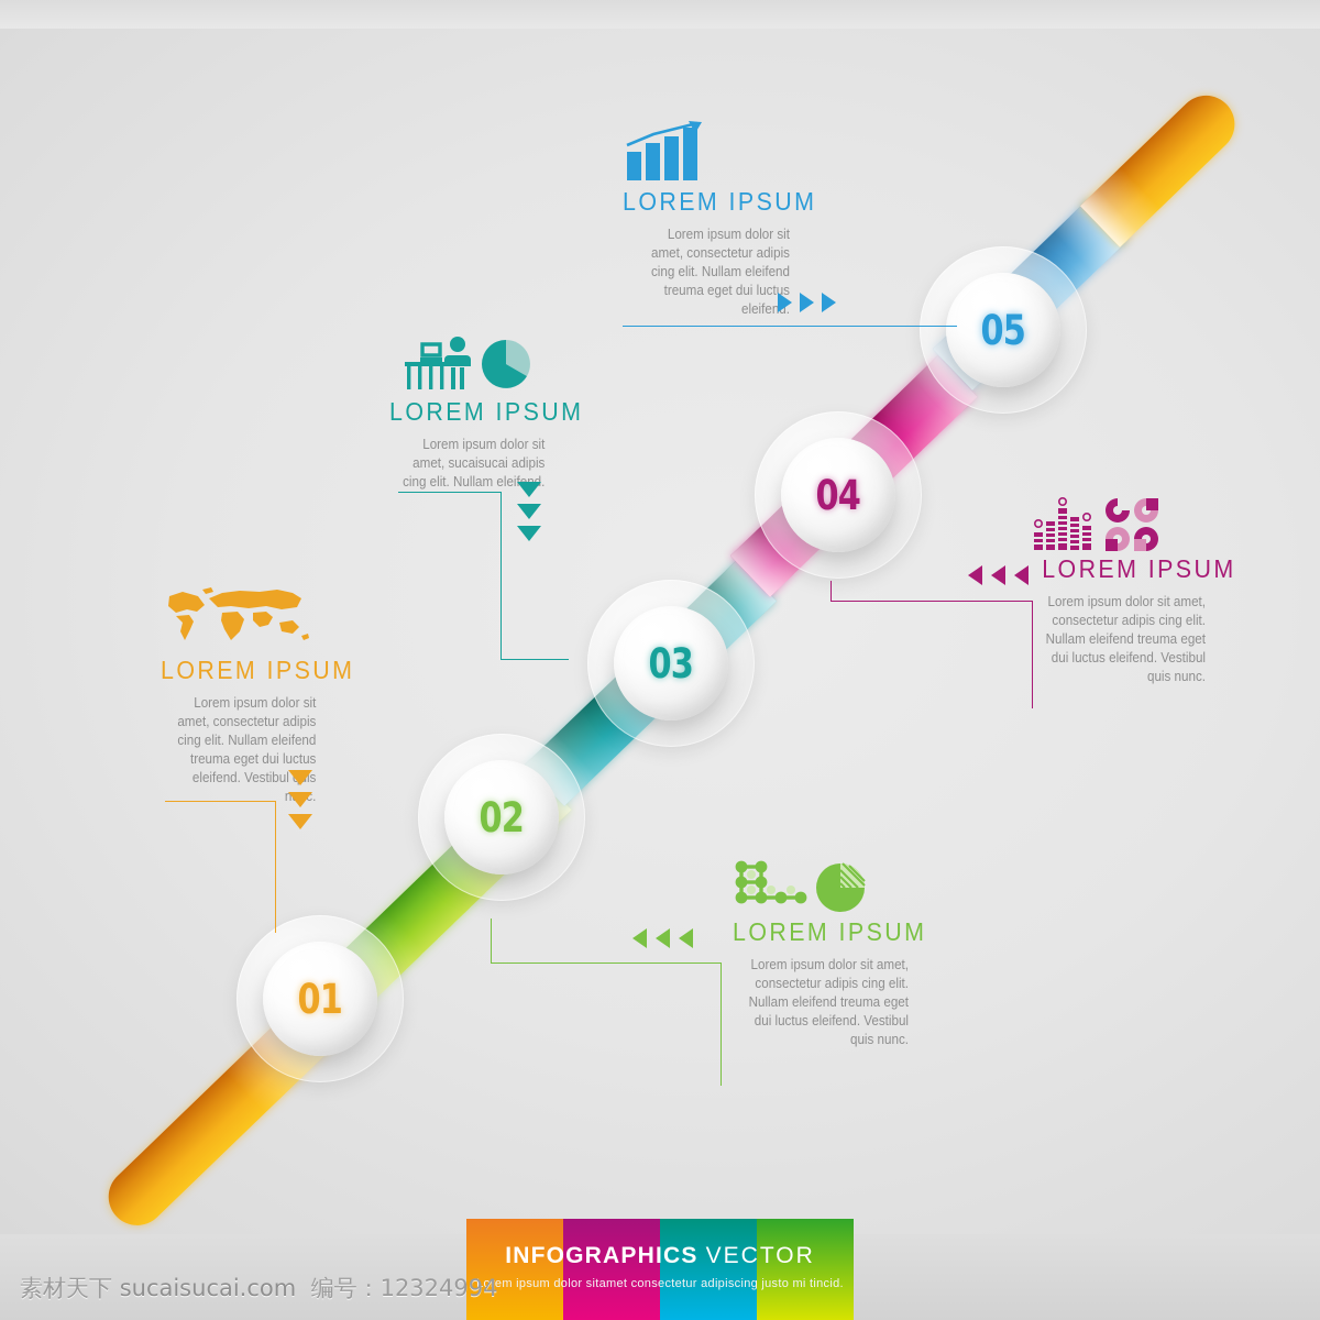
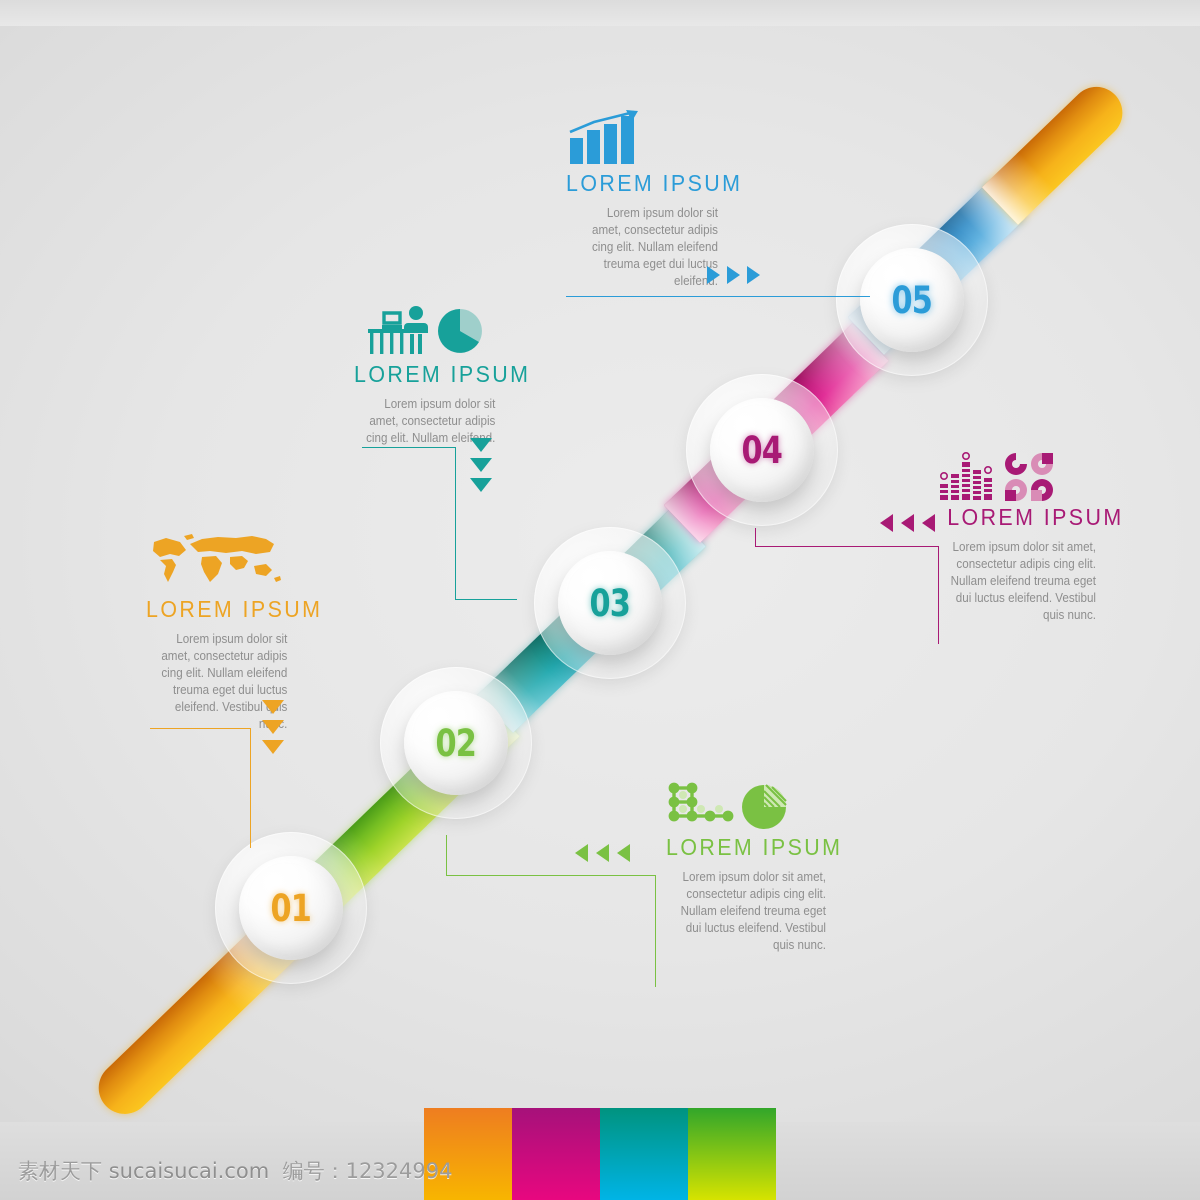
  01
  02
  03
  04
  05
  LOREM IPSUM
  Lorem ipsum dolor sit amet, consectetur adipis cing elit. Nullam eleifend treuma eget dui luctus eleifend. Vestibul quis nunc.
  LOREM IPSUM
- Lorem ipsum dolor sit amet, sucaisucai adipis cing elit. Nullam eleifend.
+ Lorem ipsum dolor sit amet, consectetur adipis cing elit. Nullam eleifend.
  LOREM IPSUM
  Lorem ipsum dolor sit amet, consectetur adipis cing elit. Nullam eleifend treuma eget dui luctus eleifend.
  LOREM IPSUM
  Lorem ipsum dolor sit amet, consectetur adipis cing elit. Nullam eleifend treuma eget dui luctus eleifend. Vestibul quis nunc.
  LOREM IPSUM
  Lorem ipsum dolor sit amet, consectetur adipis cing elit. Nullam eleifend treuma eget dui luctus eleifend. Vestibul quis nunc.
- INFOGRAPHICS VECTOR
- Lorem ipsum dolor sitamet consectetur adipiscing justo mi tincid.
  素材天下 sucaisucai.com 编号：12324994
